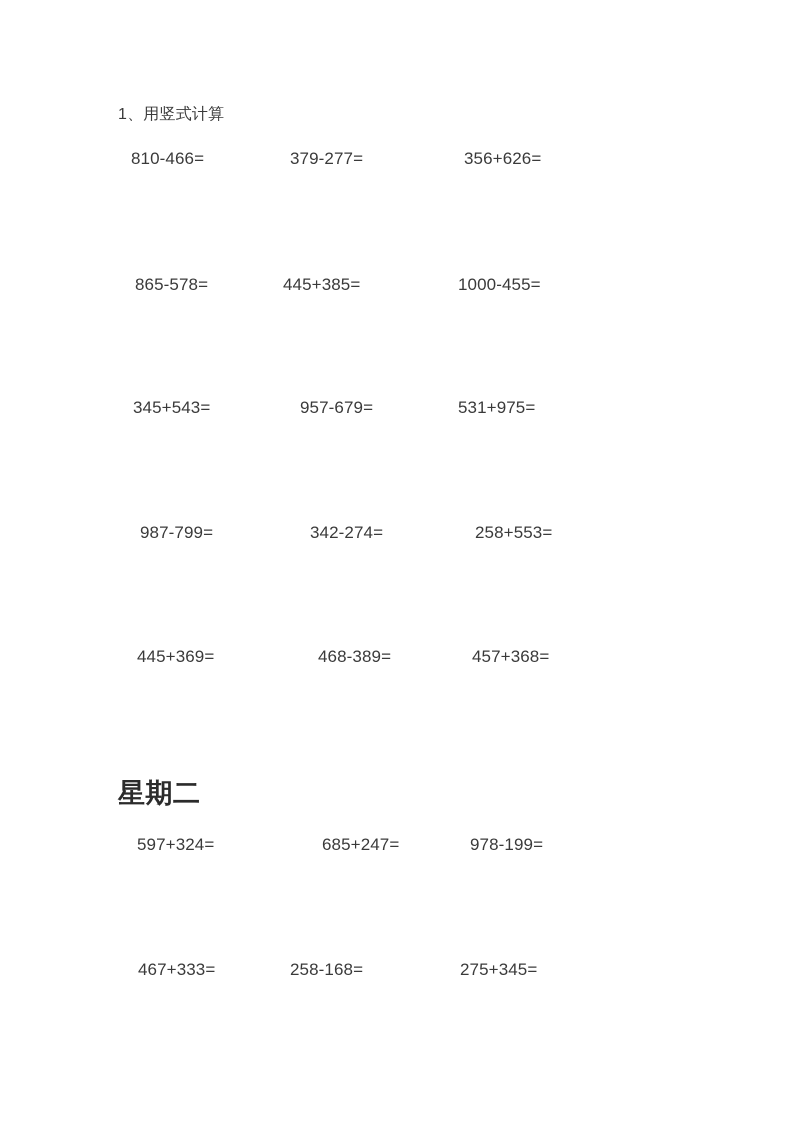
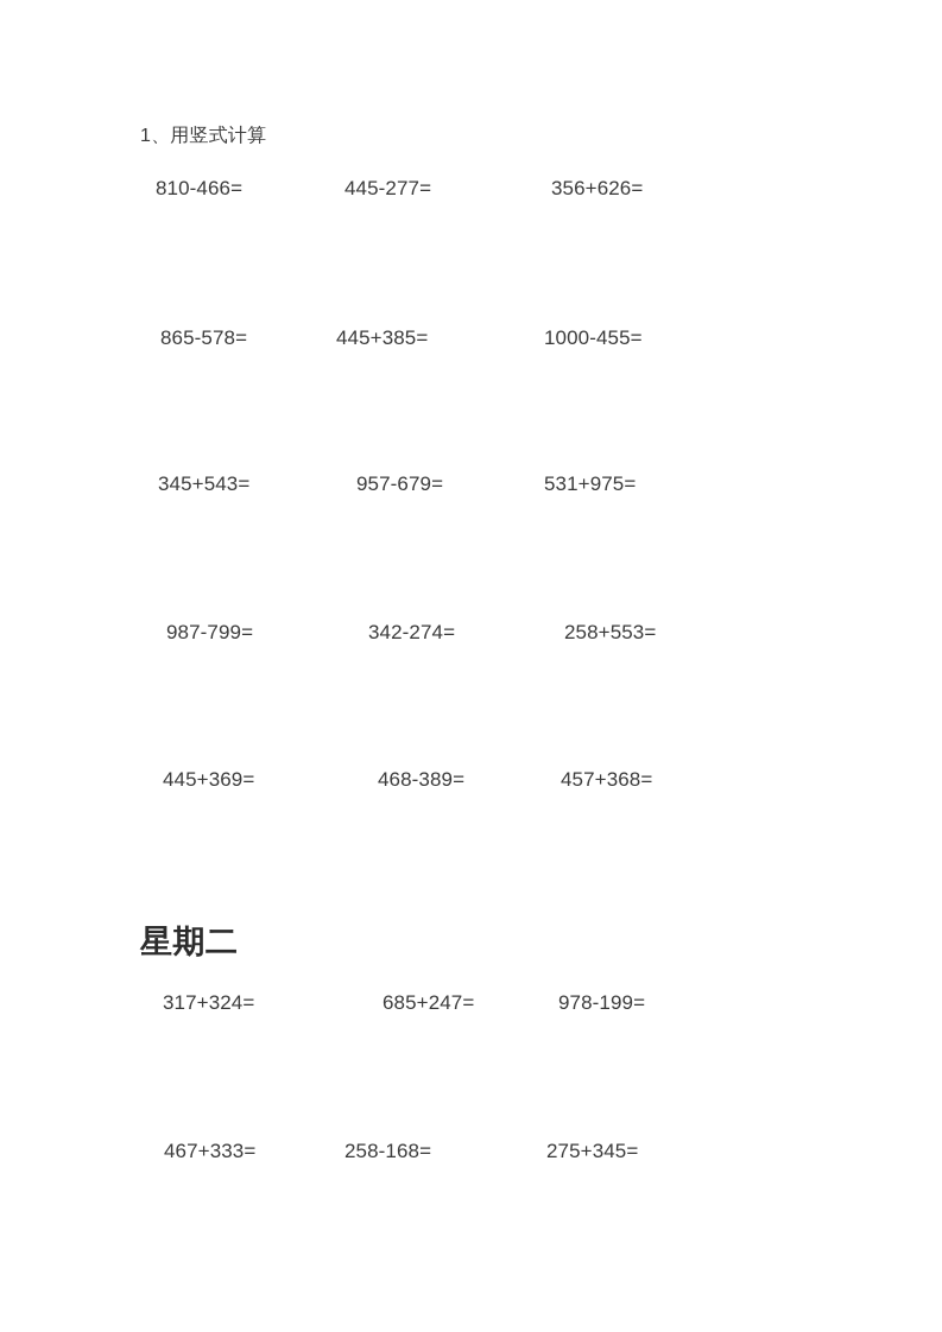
  1、用竖式计算
  星期二
  810-466=
- 379-277=
+ 445-277=
  356+626=
  865-578=
  445+385=
  1000-455=
  345+543=
  957-679=
  531+975=
  987-799=
  342-274=
  258+553=
  445+369=
  468-389=
  457+368=
- 597+324=
+ 317+324=
  685+247=
  978-199=
  467+333=
  258-168=
  275+345=
